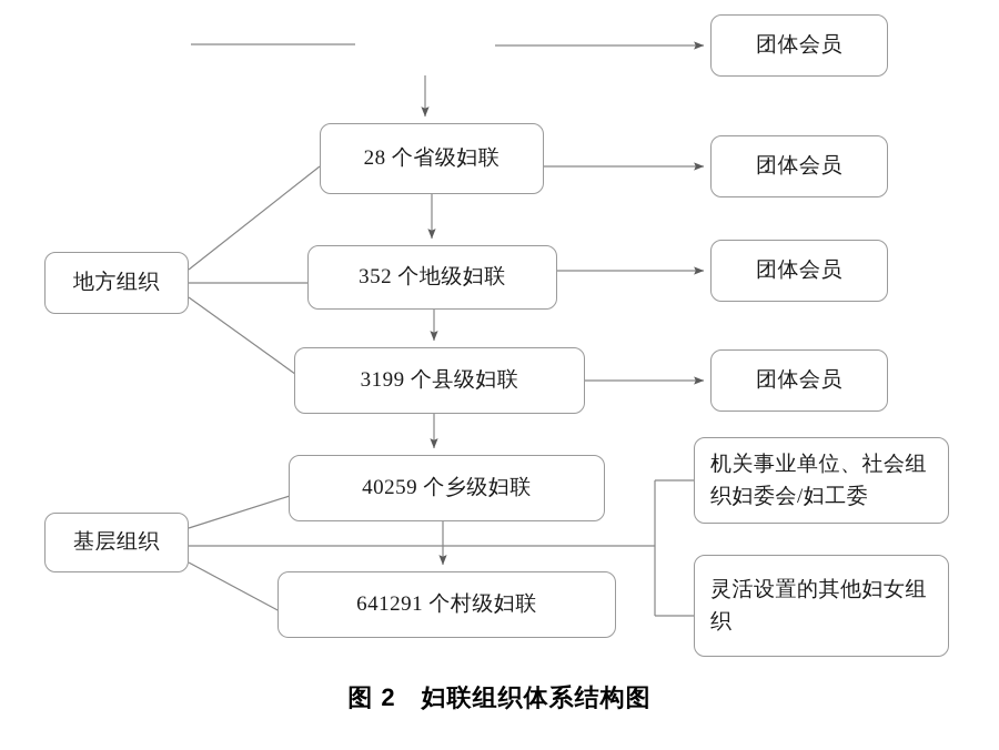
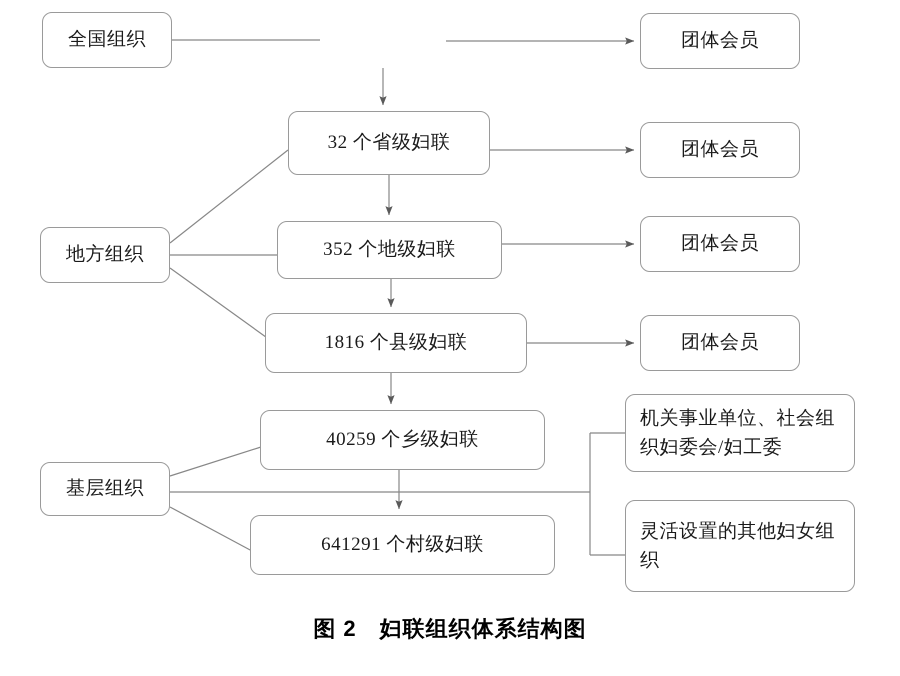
+ 全国组织
  团体会员
- 28 个省级妇联
+ 32 个省级妇联
  团体会员
  地方组织
  352 个地级妇联
  团体会员
- 3199 个县级妇联
+ 1816 个县级妇联
  团体会员
  40259 个乡级妇联
  机关事业单位、社会组织妇委会/妇工委
  基层组织
  641291 个村级妇联
  灵活设置的其他妇女组织
  图 2 妇联组织体系结构图
